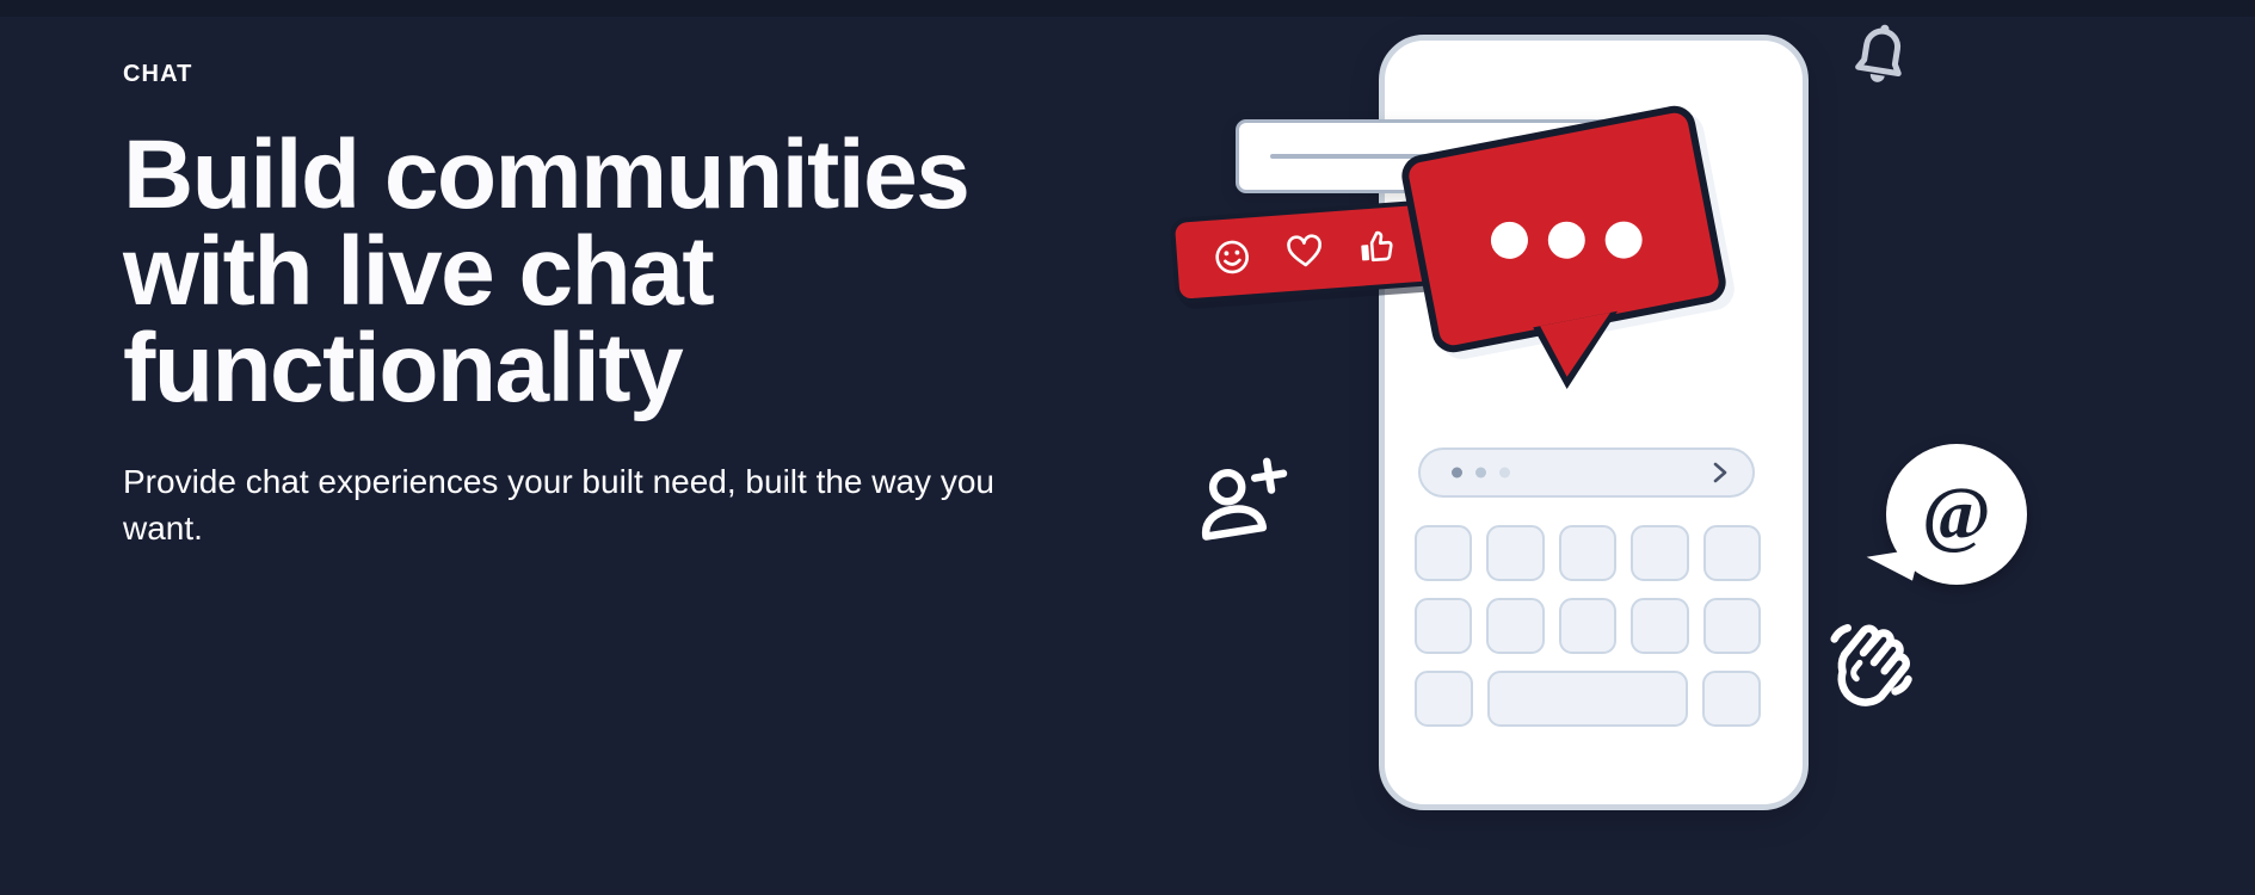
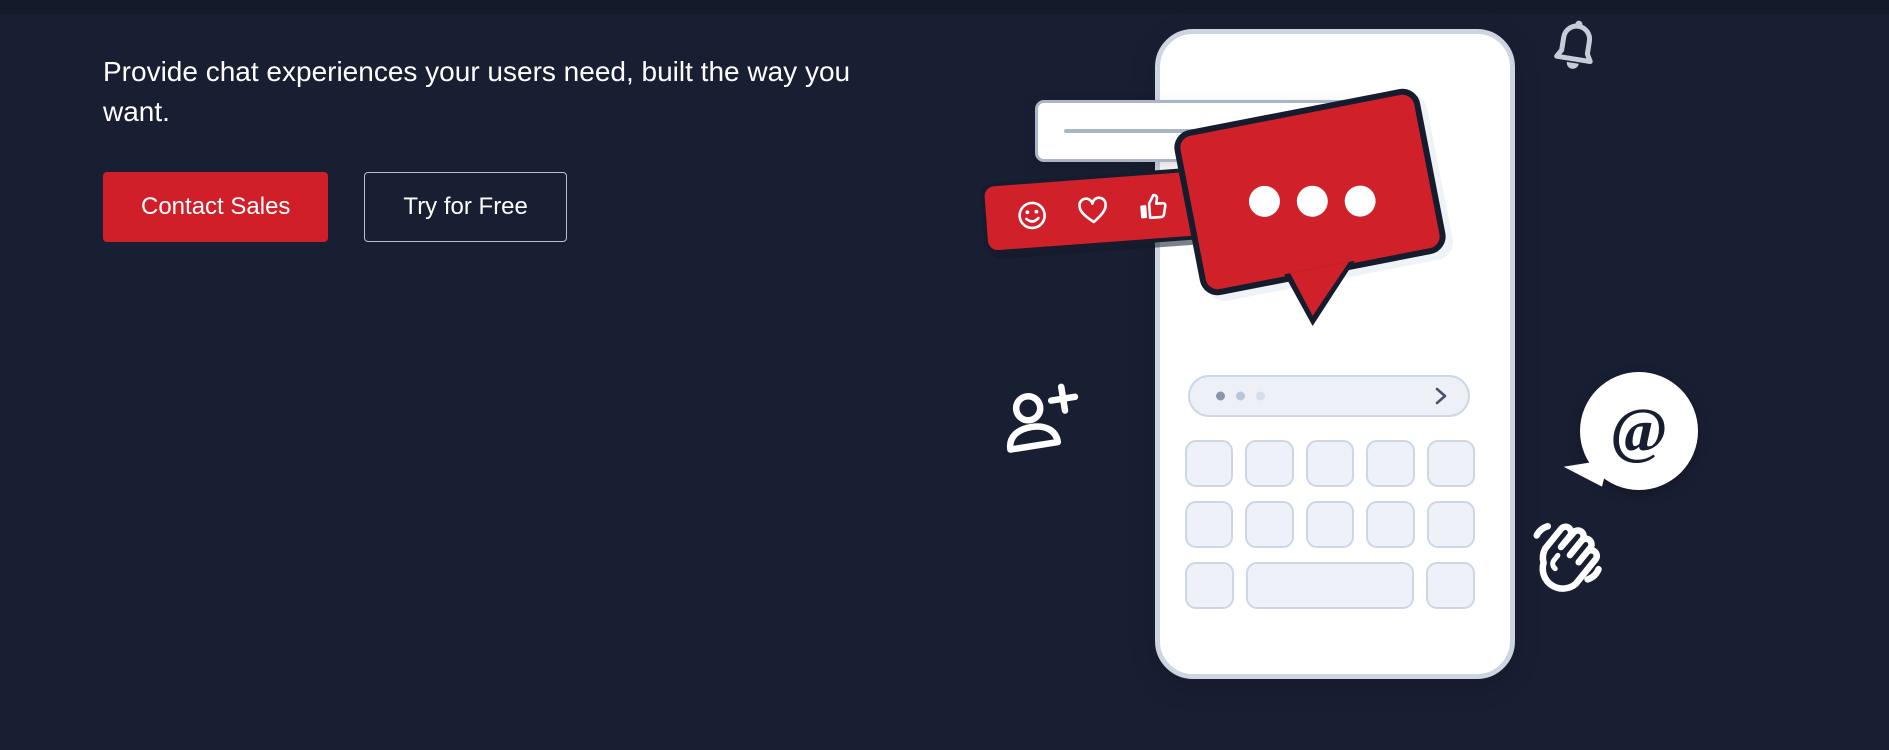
- CHAT
- Build communities with live chat functionality
- Provide chat experiences your built need, built the way you want.
+ Provide chat experiences your users need, built the way you want.
+ Contact Sales
+ Try for Free
  @
